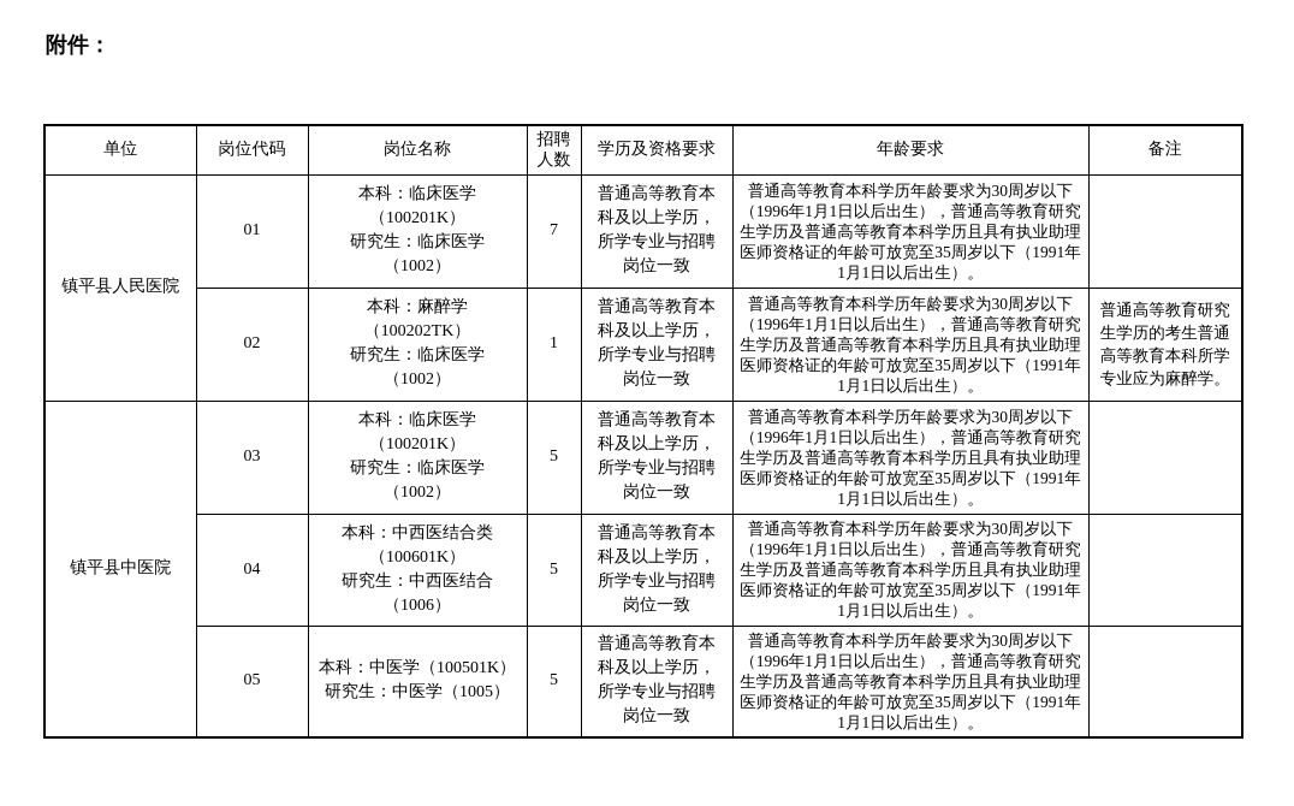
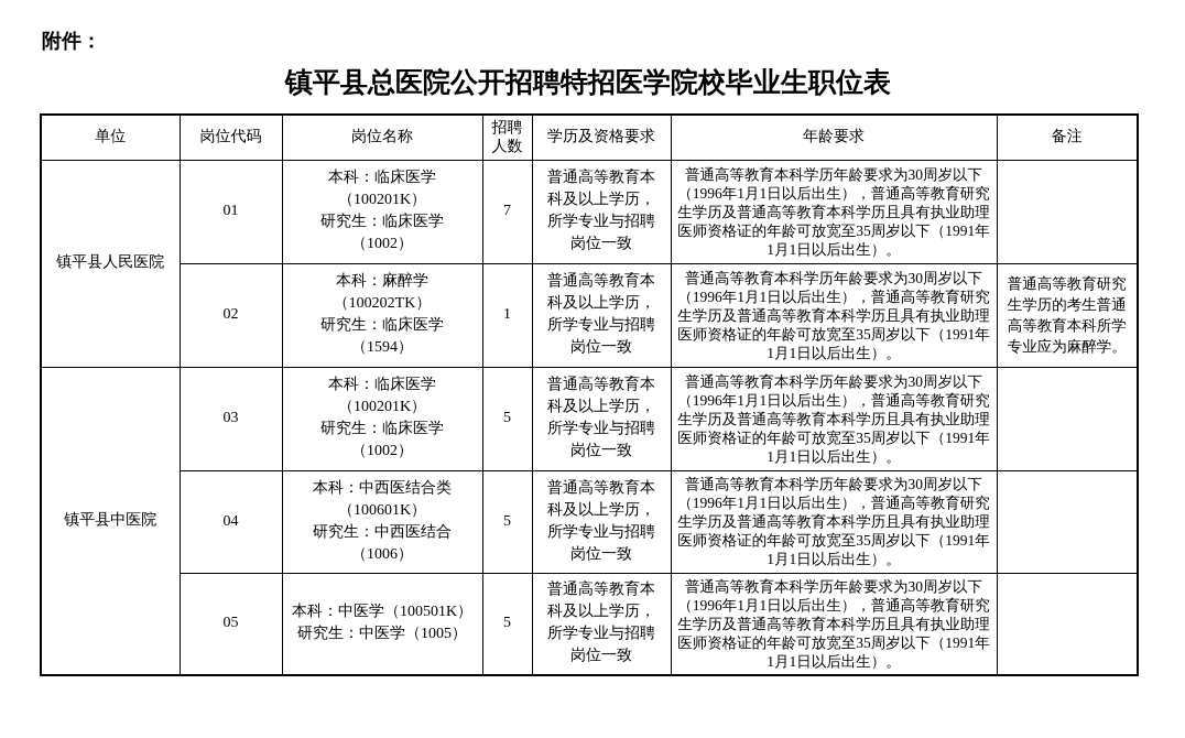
  附件：
+ 镇平县总医院公开招聘特招医学院校毕业生职位表
  单位	岗位代码	岗位名称	招聘 人数	学历及资格要求	年龄要求	备注
  镇平县人民医院	01	本科：临床医学 （100201K） 研究生：临床医学 （1002）	7	普通高等教育本 科及以上学历， 所学专业与招聘 岗位一致	普通高等教育本科学历年龄要求为30周岁以下 （1996年1月1日以后出生），普通高等教育研究 生学历及普通高等教育本科学历且具有执业助理 医师资格证的年龄可放宽至35周岁以下（1991年 1月1日以后出生）。
- 02	本科：麻醉学 （100202TK） 研究生：临床医学 （1002）	1	普通高等教育本 科及以上学历， 所学专业与招聘 岗位一致	普通高等教育本科学历年龄要求为30周岁以下 （1996年1月1日以后出生），普通高等教育研究 生学历及普通高等教育本科学历且具有执业助理 医师资格证的年龄可放宽至35周岁以下（1991年 1月1日以后出生）。	普通高等教育研究 生学历的考生普通 高等教育本科所学 专业应为麻醉学。
+ 02	本科：麻醉学 （100202TK） 研究生：临床医学 （1594）	1	普通高等教育本 科及以上学历， 所学专业与招聘 岗位一致	普通高等教育本科学历年龄要求为30周岁以下 （1996年1月1日以后出生），普通高等教育研究 生学历及普通高等教育本科学历且具有执业助理 医师资格证的年龄可放宽至35周岁以下（1991年 1月1日以后出生）。	普通高等教育研究 生学历的考生普通 高等教育本科所学 专业应为麻醉学。
  镇平县中医院	03	本科：临床医学 （100201K） 研究生：临床医学 （1002）	5	普通高等教育本 科及以上学历， 所学专业与招聘 岗位一致	普通高等教育本科学历年龄要求为30周岁以下 （1996年1月1日以后出生），普通高等教育研究 生学历及普通高等教育本科学历且具有执业助理 医师资格证的年龄可放宽至35周岁以下（1991年 1月1日以后出生）。
  04	本科：中西医结合类 （100601K） 研究生：中西医结合 （1006）	5	普通高等教育本 科及以上学历， 所学专业与招聘 岗位一致	普通高等教育本科学历年龄要求为30周岁以下 （1996年1月1日以后出生），普通高等教育研究 生学历及普通高等教育本科学历且具有执业助理 医师资格证的年龄可放宽至35周岁以下（1991年 1月1日以后出生）。
  05	本科：中医学（100501K） 研究生：中医学（1005）	5	普通高等教育本 科及以上学历， 所学专业与招聘 岗位一致	普通高等教育本科学历年龄要求为30周岁以下 （1996年1月1日以后出生），普通高等教育研究 生学历及普通高等教育本科学历且具有执业助理 医师资格证的年龄可放宽至35周岁以下（1991年 1月1日以后出生）。
